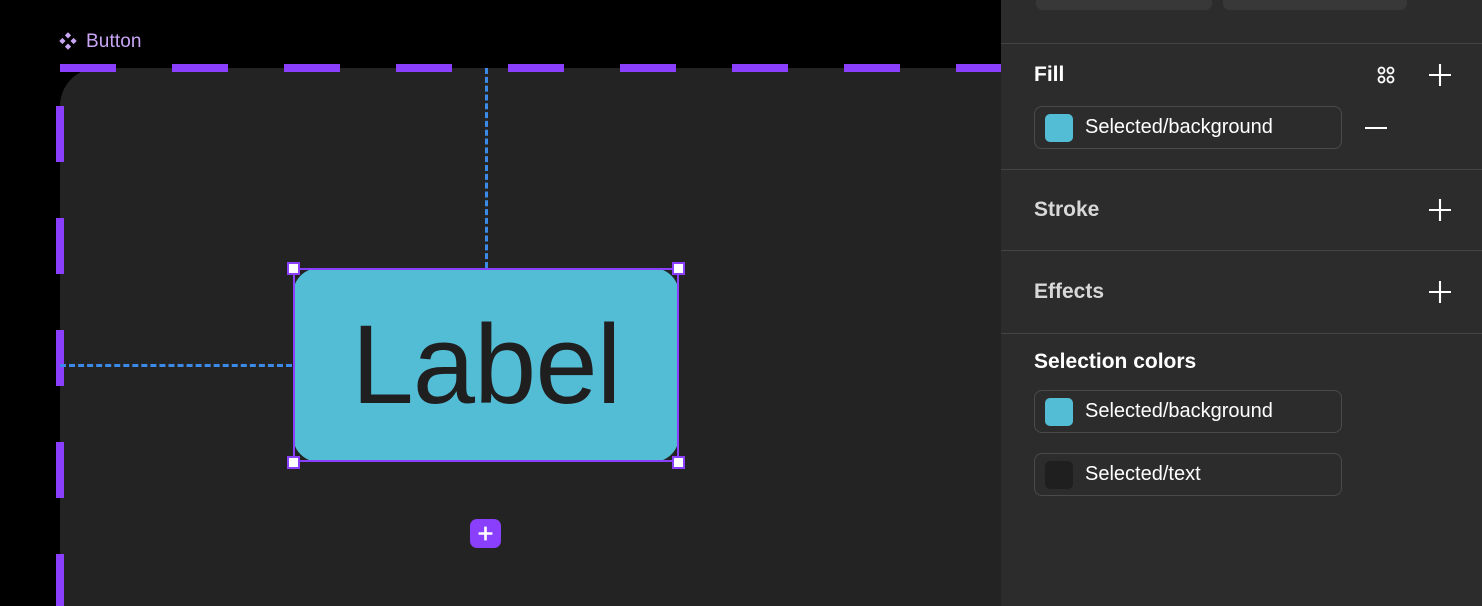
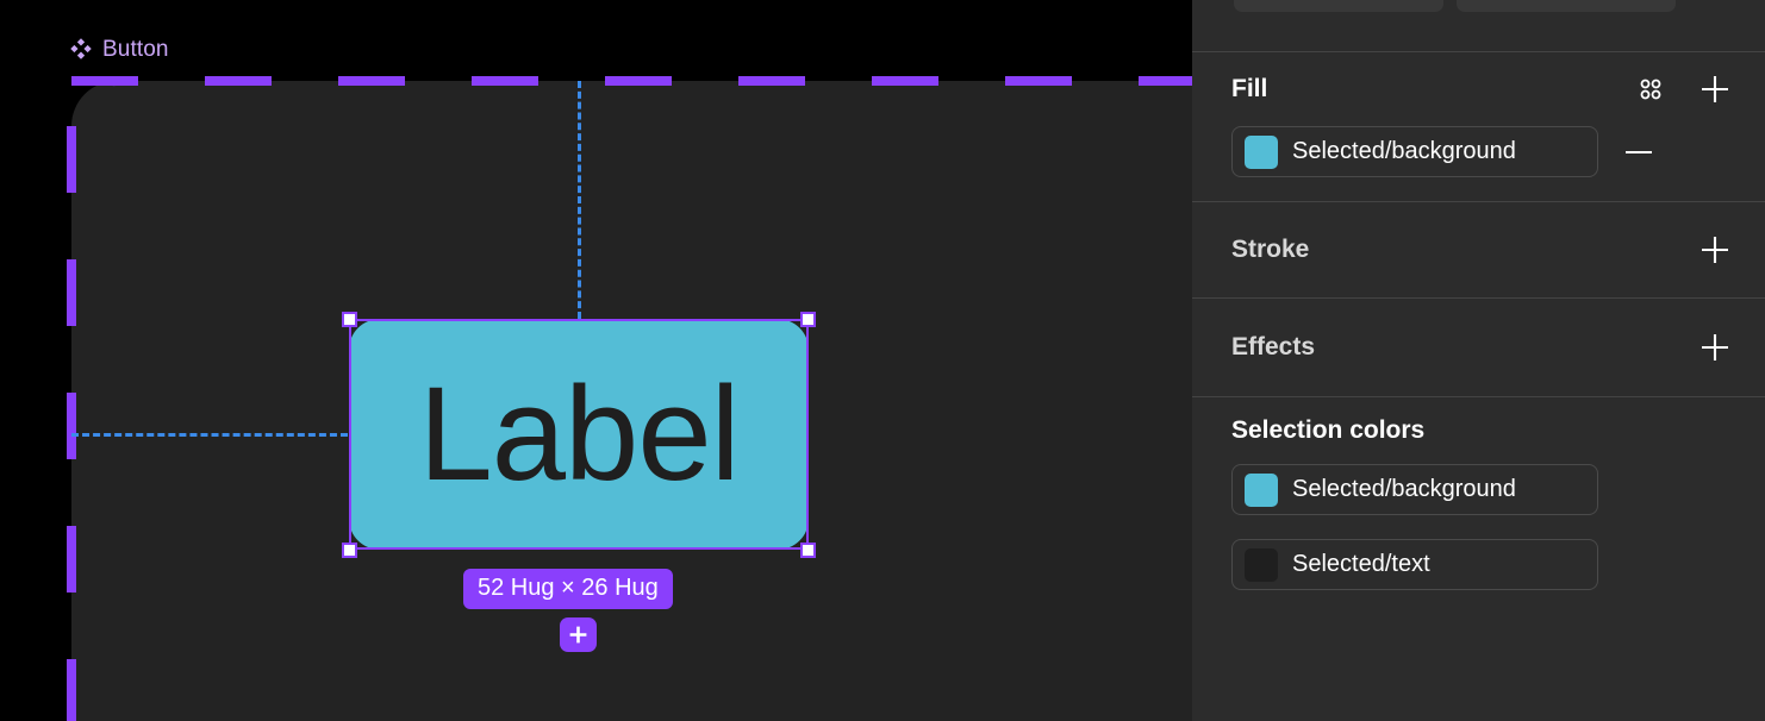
  Button
  Label
+ 52 Hug × 26 Hug
  Fill
  Selected/background
  Stroke
  Effects
  Selection colors
  Selected/background
  Selected/text
